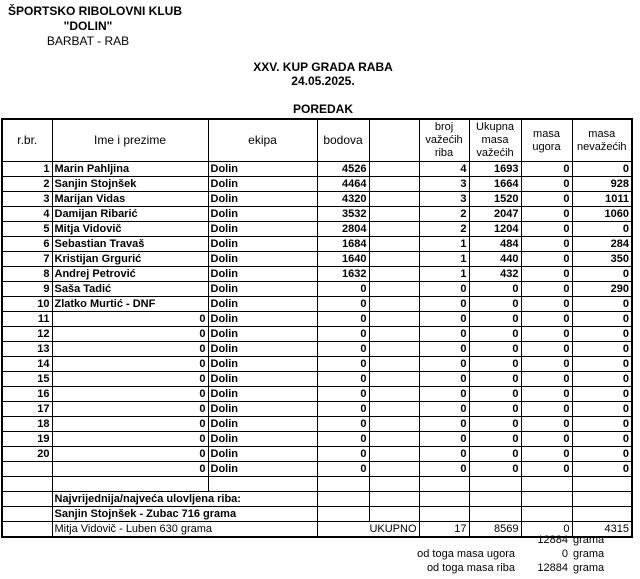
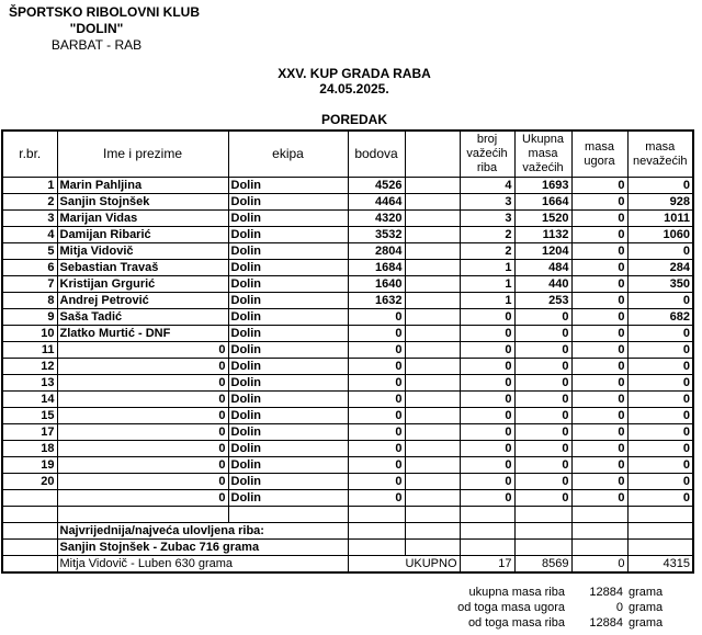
  ŠPORTSKO RIBOLOVNI KLUB
  "DOLIN"
  BARBAT - RAB
  XXV. KUP GRADA RABA
  24.05.2025.
  POREDAK
  r.br.	Ime i prezime	ekipa	bodova		broj važećih riba	Ukupna masa važećih	masa ugora	masa nevažećih
  1	Marin Pahljina	Dolin	4526		4	1693	0	0
  2	Sanjin Stojnšek	Dolin	4464		3	1664	0	928
  3	Marijan Vidas	Dolin	4320		3	1520	0	1011
- 4	Damijan Ribarić	Dolin	3532		2	2047	0	1060
+ 4	Damijan Ribarić	Dolin	3532		2	1132	0	1060
  5	Mitja Vidovič	Dolin	2804		2	1204	0	0
  6	Sebastian Travaš	Dolin	1684		1	484	0	284
  7	Kristijan Grgurić	Dolin	1640		1	440	0	350
- 8	Andrej Petrović	Dolin	1632		1	432	0	0
+ 8	Andrej Petrović	Dolin	1632		1	253	0	0
- 9	Saša Tadić	Dolin	0		0	0	0	290
+ 9	Saša Tadić	Dolin	0		0	0	0	682
  10	Zlatko Murtić - DNF	Dolin	0		0	0	0	0
  11	0	Dolin	0		0	0	0	0
  12	0	Dolin	0		0	0	0	0
  13	0	Dolin	0		0	0	0	0
  14	0	Dolin	0		0	0	0	0
  15	0	Dolin	0		0	0	0	0
- 16	0	Dolin	0		0	0	0	0
  17	0	Dolin	0		0	0	0	0
  18	0	Dolin	0		0	0	0	0
  19	0	Dolin	0		0	0	0	0
  20	0	Dolin	0		0	0	0	0
  	0	Dolin	0		0	0	0	0
  	Najvrijednija/najveća ulovljena riba:
  	Sanjin Stojnšek - Zubac 716 grama
  	Mitja Vidovič - Luben 630 grama	UKUPNO	17	8569	0	4315
+ ukupna masa riba
  12884
  grama
  od toga masa ugora
  0
  grama
  od toga masa riba
  12884
  grama
